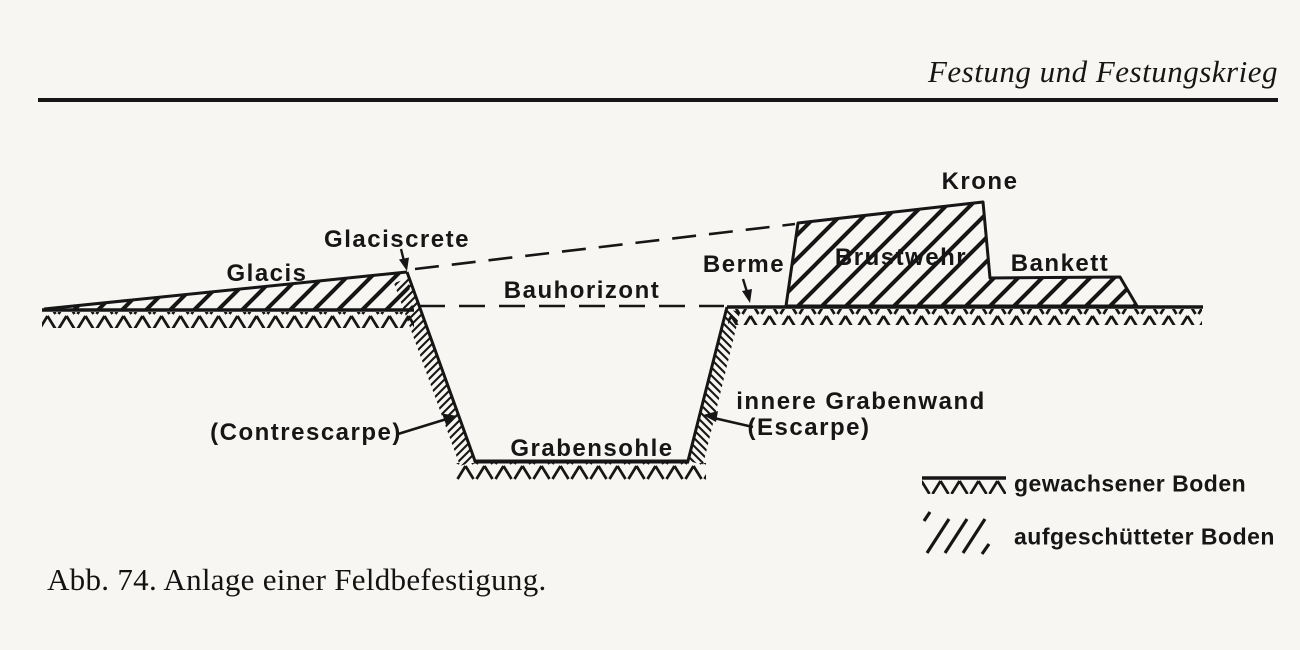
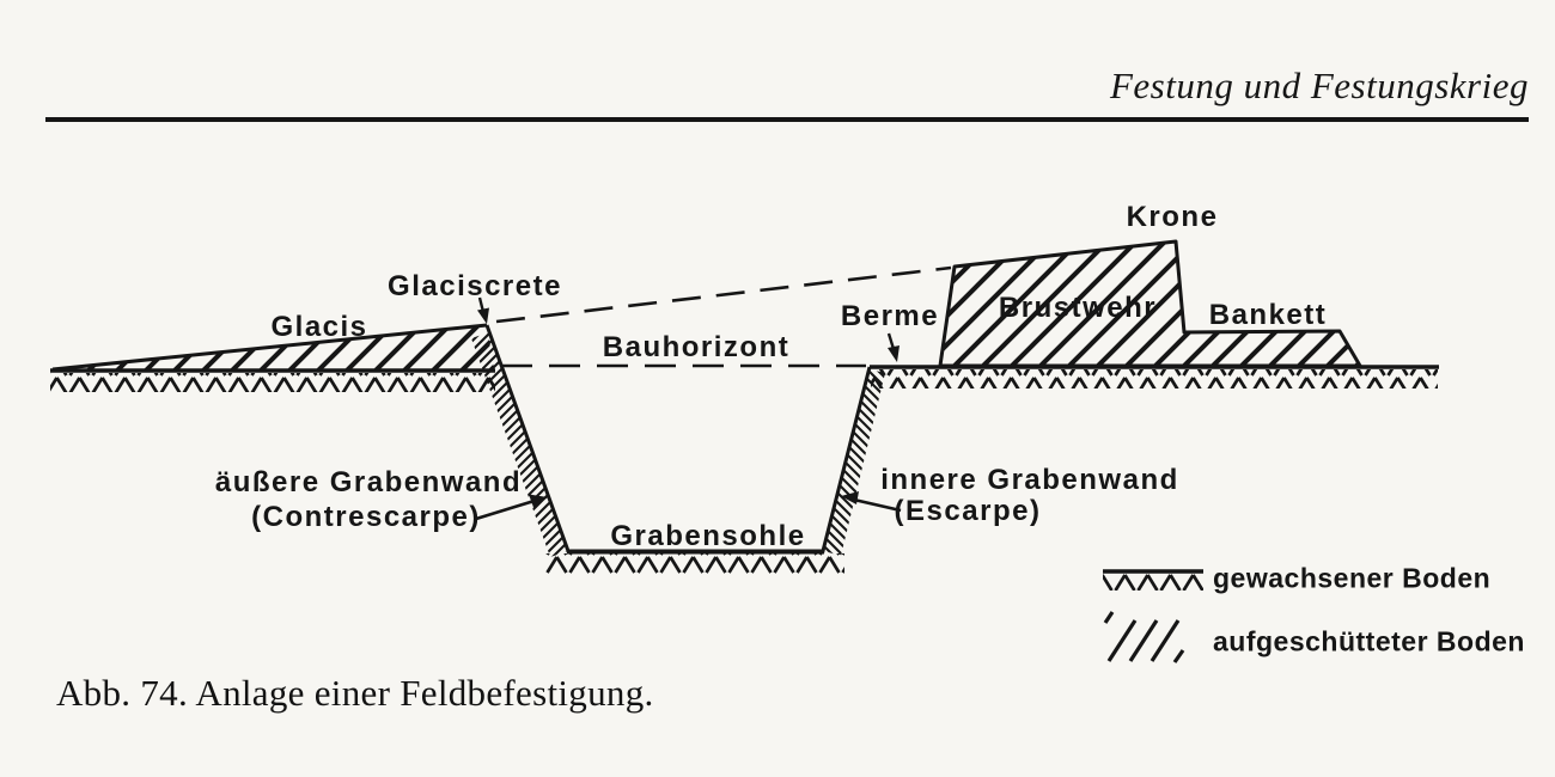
  Festung und Festungskrieg
  Glacis
  Glaciscrete
  Bauhorizont
  Berme
  Brustwehr
  Krone
  Bankett
  Grabensohle
+ äußere Grabenwand
  (Contrescarpe)
  innere Grabenwand
  (Escarpe)
  gewachsener Boden
  aufgeschütteter Boden
  Abb. 74. Anlage einer Feldbefestigung.
